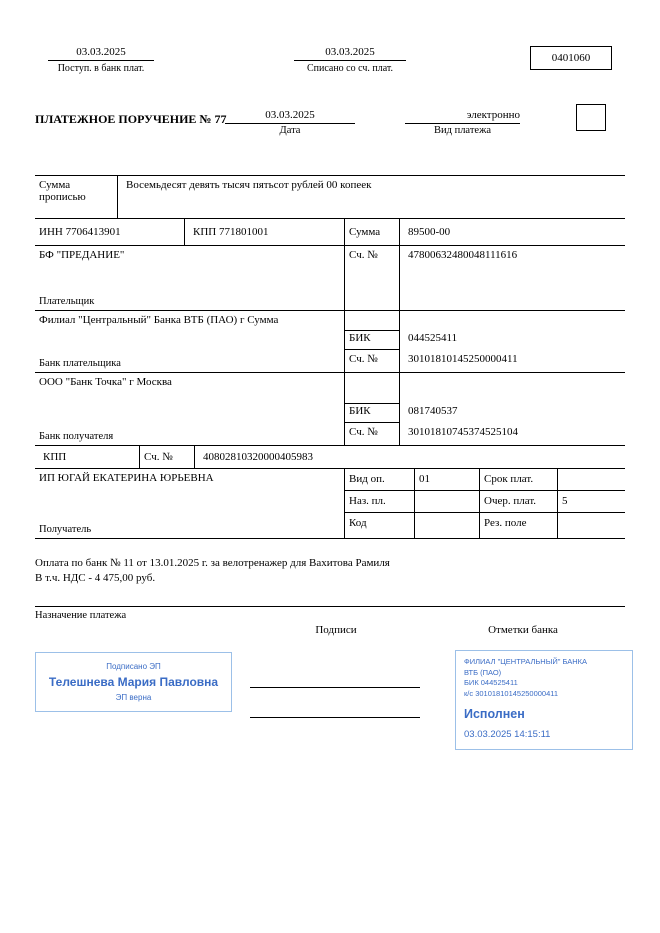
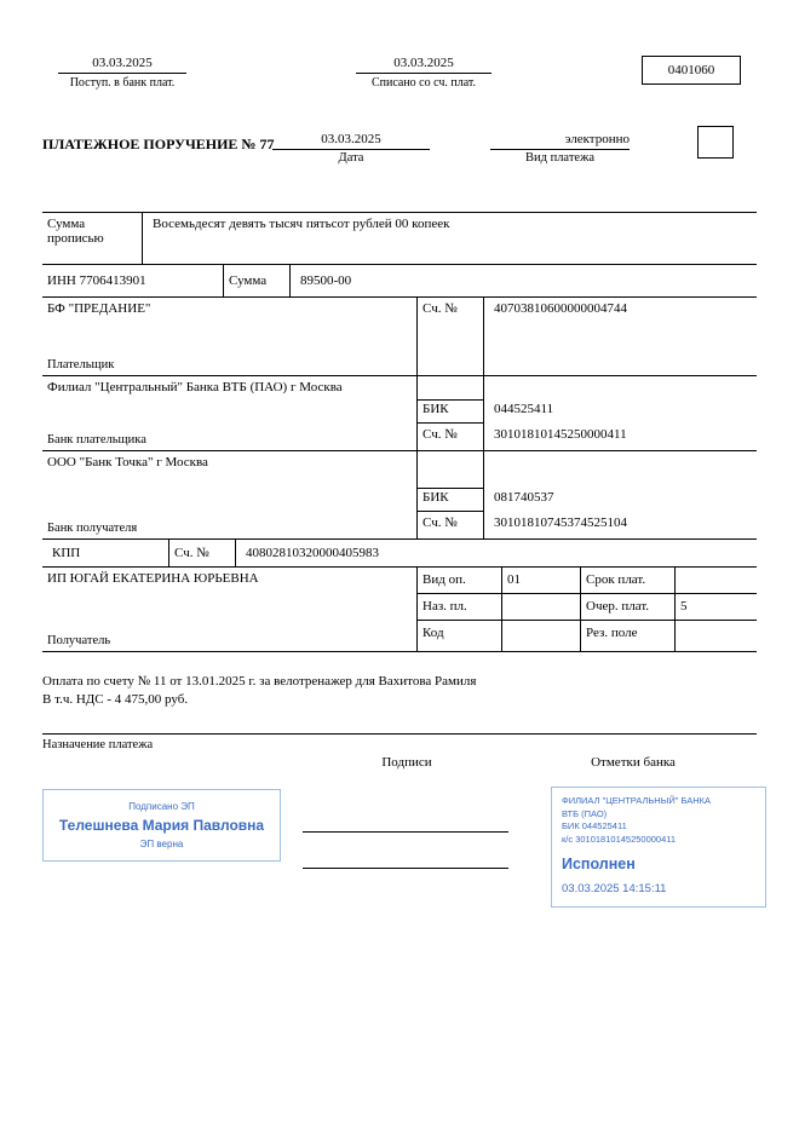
  03.03.2025
  Поступ. в банк плат.
  03.03.2025
  Списано со сч. плат.
  0401060
  ПЛАТЕЖНОЕ ПОРУЧЕНИЕ № 77
  03.03.2025
  Дата
  электронно
  Вид платежа
  Сумма прописью
  Восемьдесят девять тысяч пятьсот рублей 00 копеек
  ИНН 7706413901
- КПП 771801001
  Сумма
  89500-00
  БФ "ПРЕДАНИЕ"
  Плательщик
  Сч. №
- 47800632480048111616
+ 40703810600000004744
- Филиал "Центральный" Банка ВТБ (ПАО) г Сумма
+ Филиал "Центральный" Банка ВТБ (ПАО) г Москва
  Банк плательщика
  БИК
  Сч. №
  044525411
  30101810145250000411
  ООО "Банк Точка" г Москва
  Банк получателя
  БИК
  Сч. №
  081740537
  30101810745374525104
  КПП
  Сч. №
  40802810320000405983
  ИП ЮГАЙ ЕКАТЕРИНА ЮРЬЕВНА
  Получатель
  Вид оп.
  01
  Срок плат.
  Наз. пл.
  Очер. плат.
  5
  Код
  Рез. поле
- Оплата по банк № 11 от 13.01.2025 г. за велотренажер для Вахитова Рамиля
+ Оплата по счету № 11 от 13.01.2025 г. за велотренажер для Вахитова Рамиля
  В т.ч. НДС - 4 475,00 руб.
  Назначение платежа
  Подписи
  Отметки банка
  Подписано ЭП
  Телешнева Мария Павловна
  ЭП верна
  ФИЛИАЛ "ЦЕНТРАЛЬНЫЙ" БАНКА
  ВТБ (ПАО)
  БИК 044525411
  к/с 30101810145250000411
  Исполнен
  03.03.2025 14:15:11
